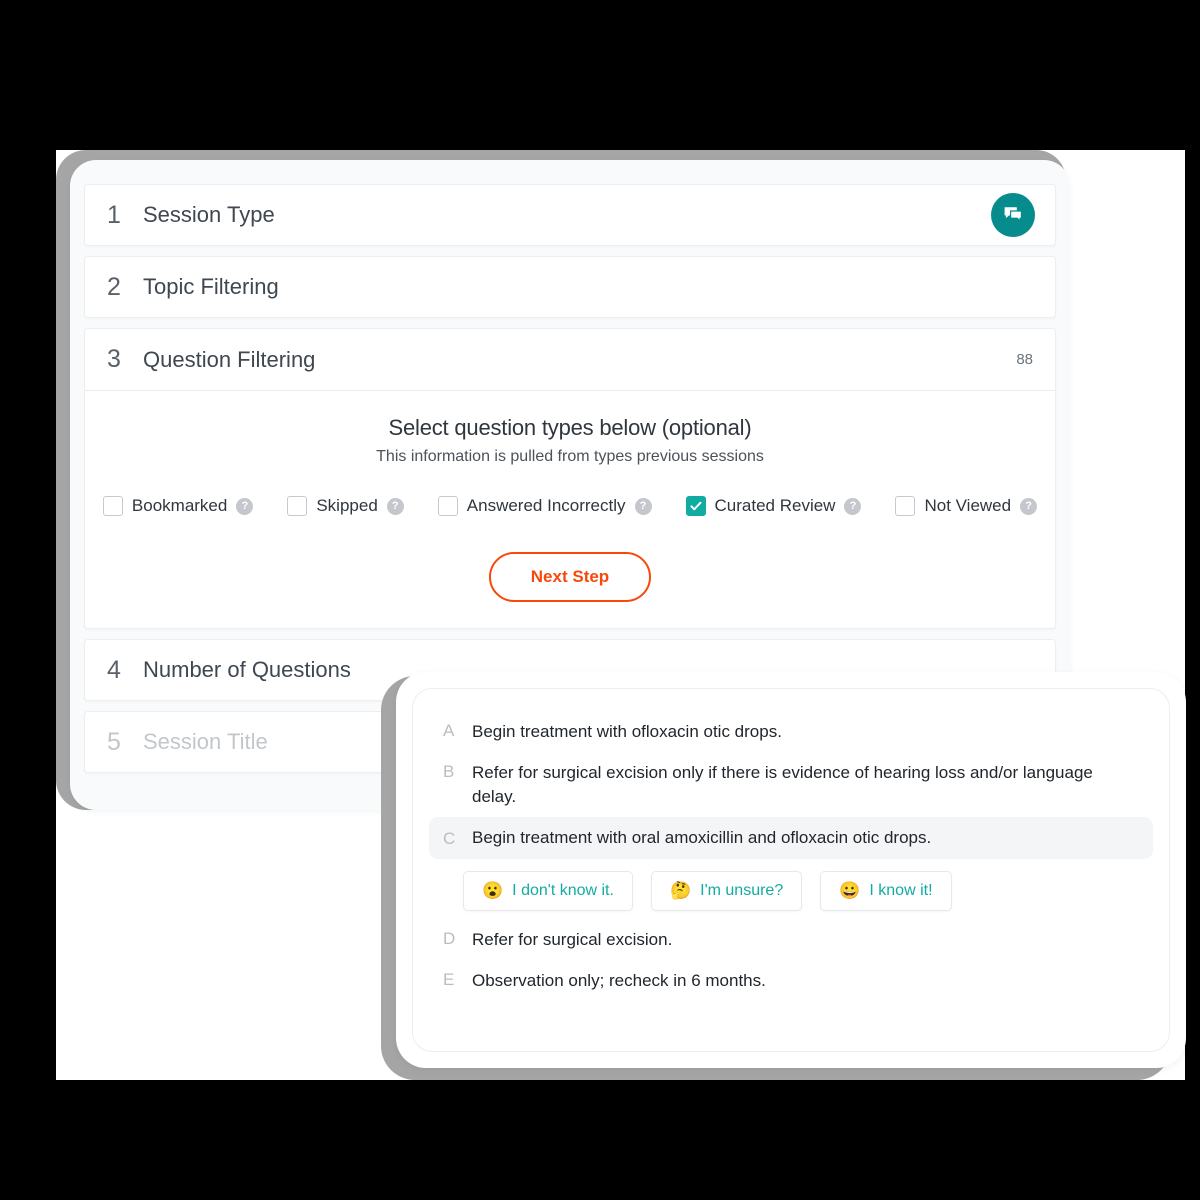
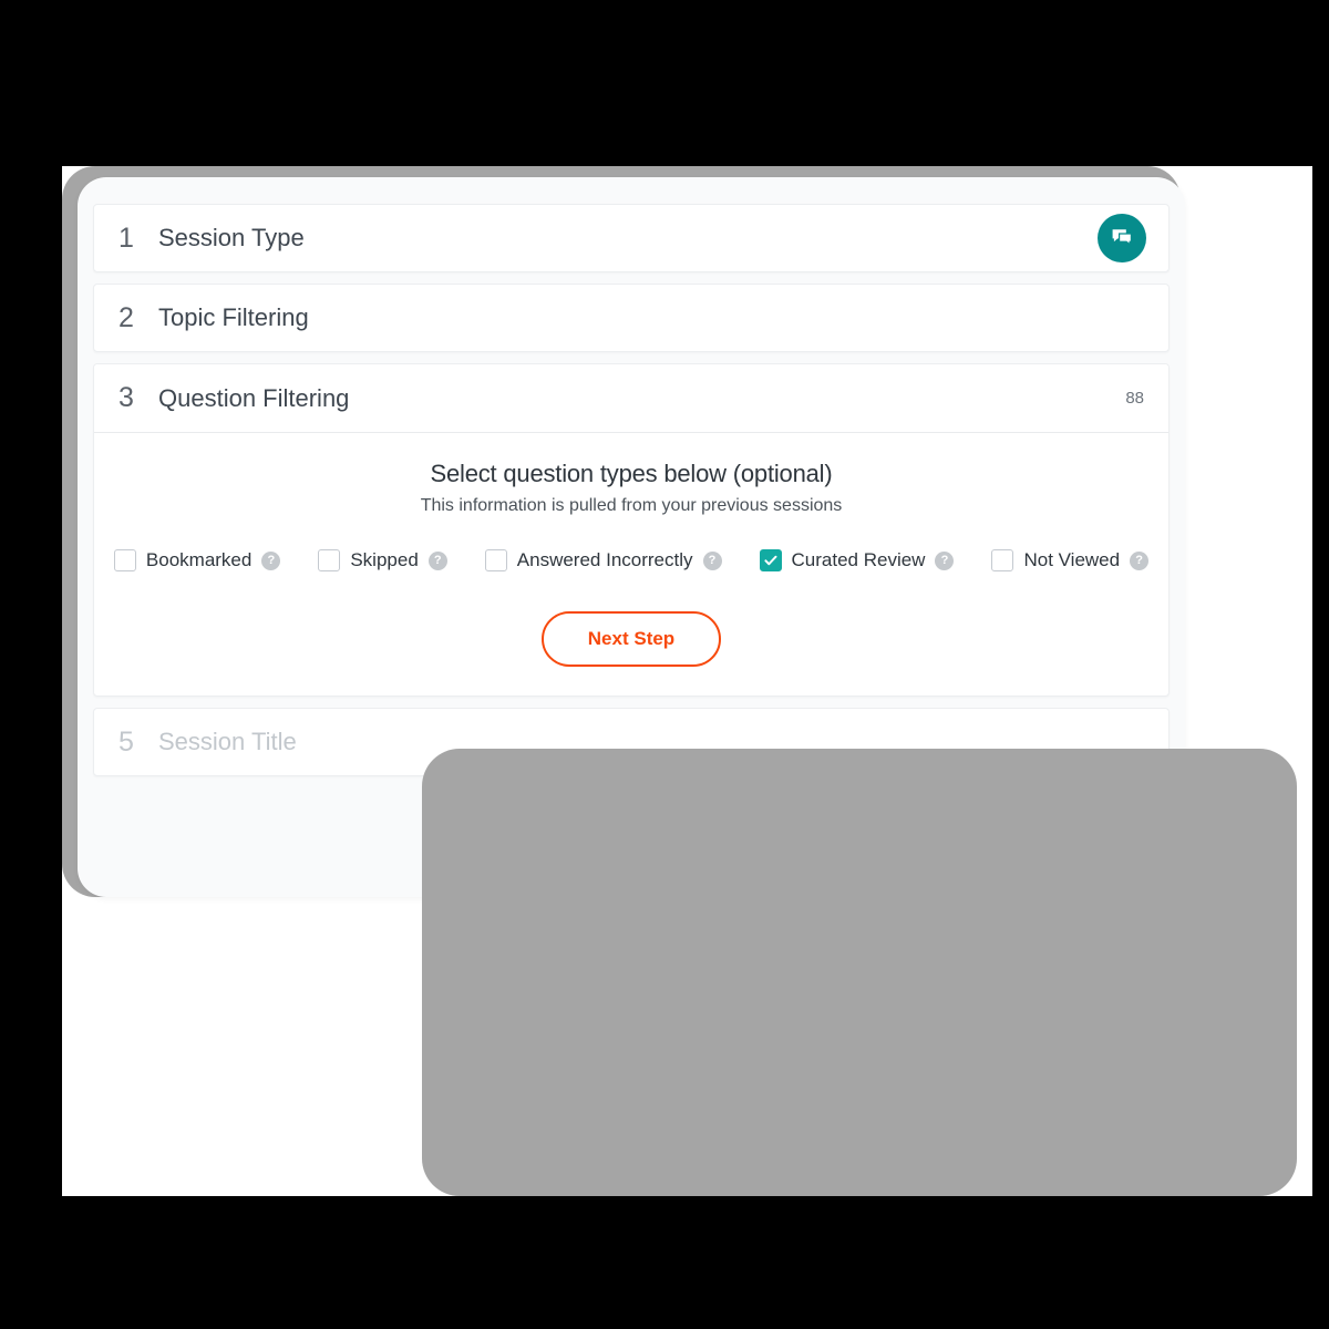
  1
  Session Type
  2
  Topic Filtering
  3
  Question Filtering
  88
  Select question types below (optional)
- This information is pulled from types previous sessions
+ This information is pulled from your previous sessions
  Bookmarked
  ?
  Skipped
  ?
  Answered Incorrectly
  ?
  Curated Review
  ?
  Not Viewed
  ?
  Next Step
- 4
- Number of Questions
  5
  Session Title
- A
- Begin treatment with ofloxacin otic drops.
- B
- Refer for surgical excision only if there is evidence of hearing loss and/or language delay.
- C
- Begin treatment with oral amoxicillin and ofloxacin otic drops.
- 😮
- I don't know it.
- 🤔
- I'm unsure?
- 😀
- I know it!
- D
- Refer for surgical excision.
- E
- Observation only; recheck in 6 months.
